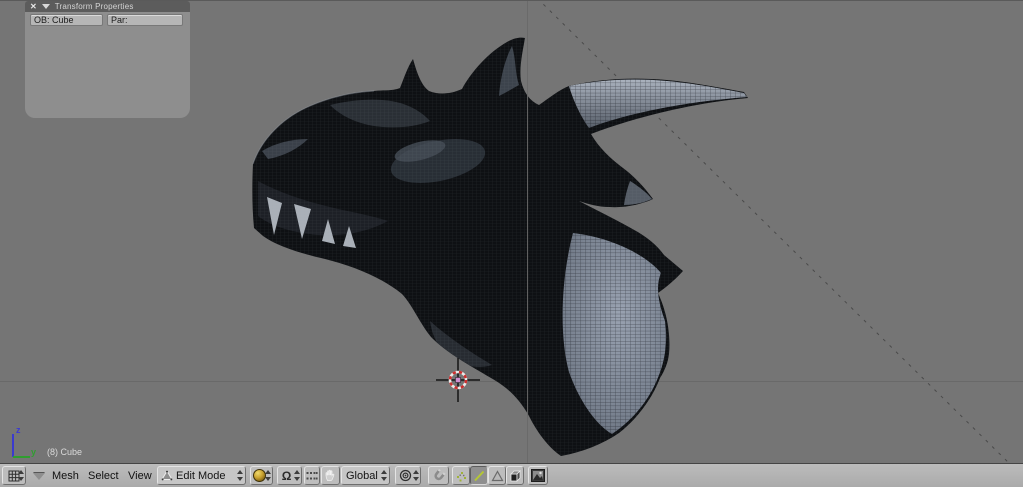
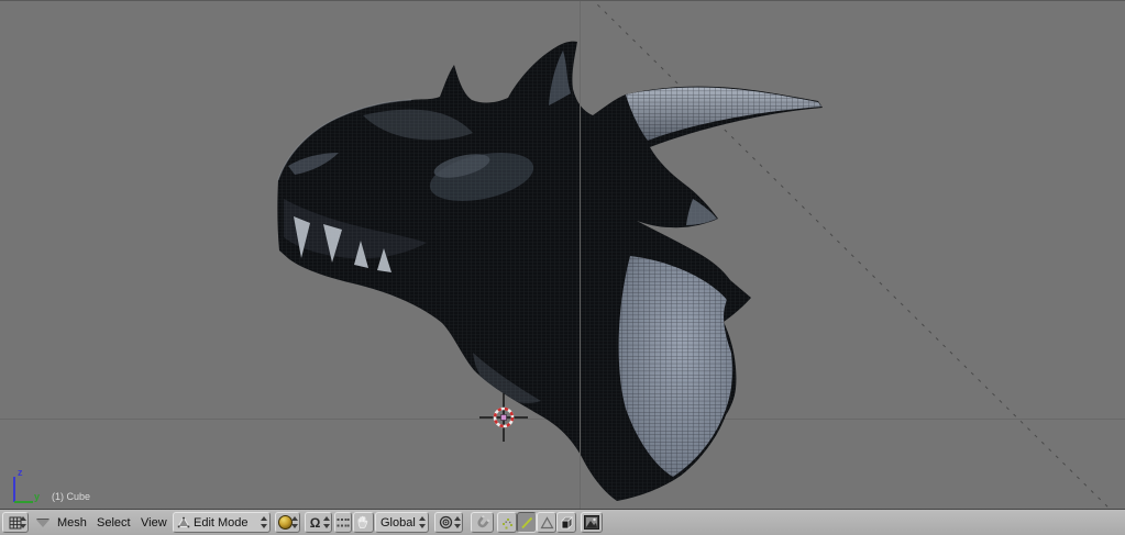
  z
  y
- (8) Cube
+ (1) Cube
- ✕
- Transform Properties
- OB: Cube
- Par:
  Mesh
  Select
  View
  Edit Mode
  Ω
  Global
